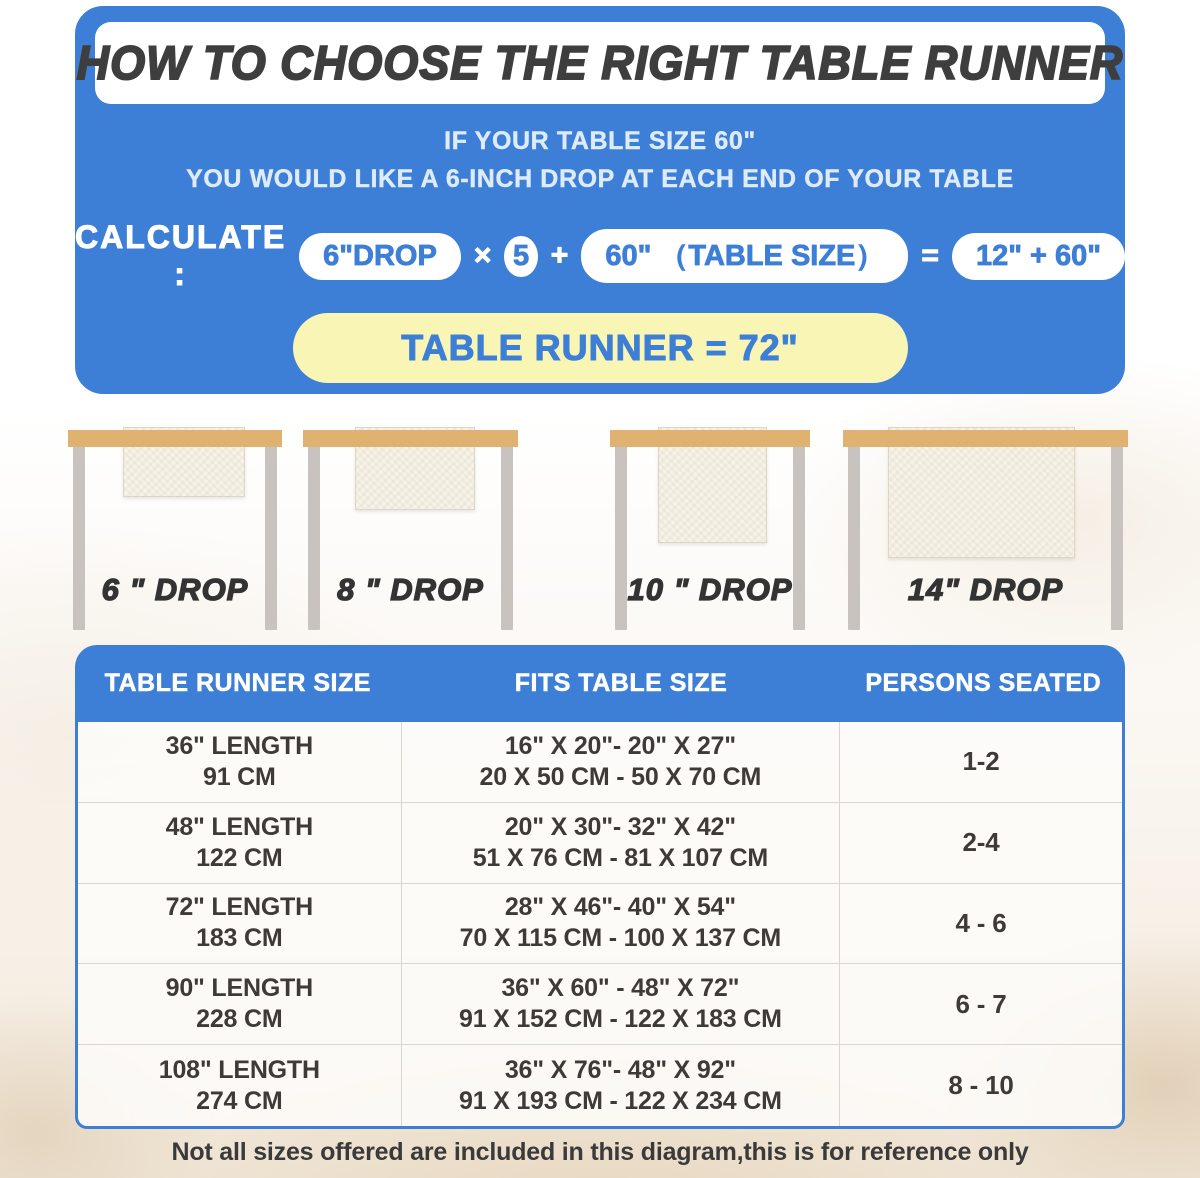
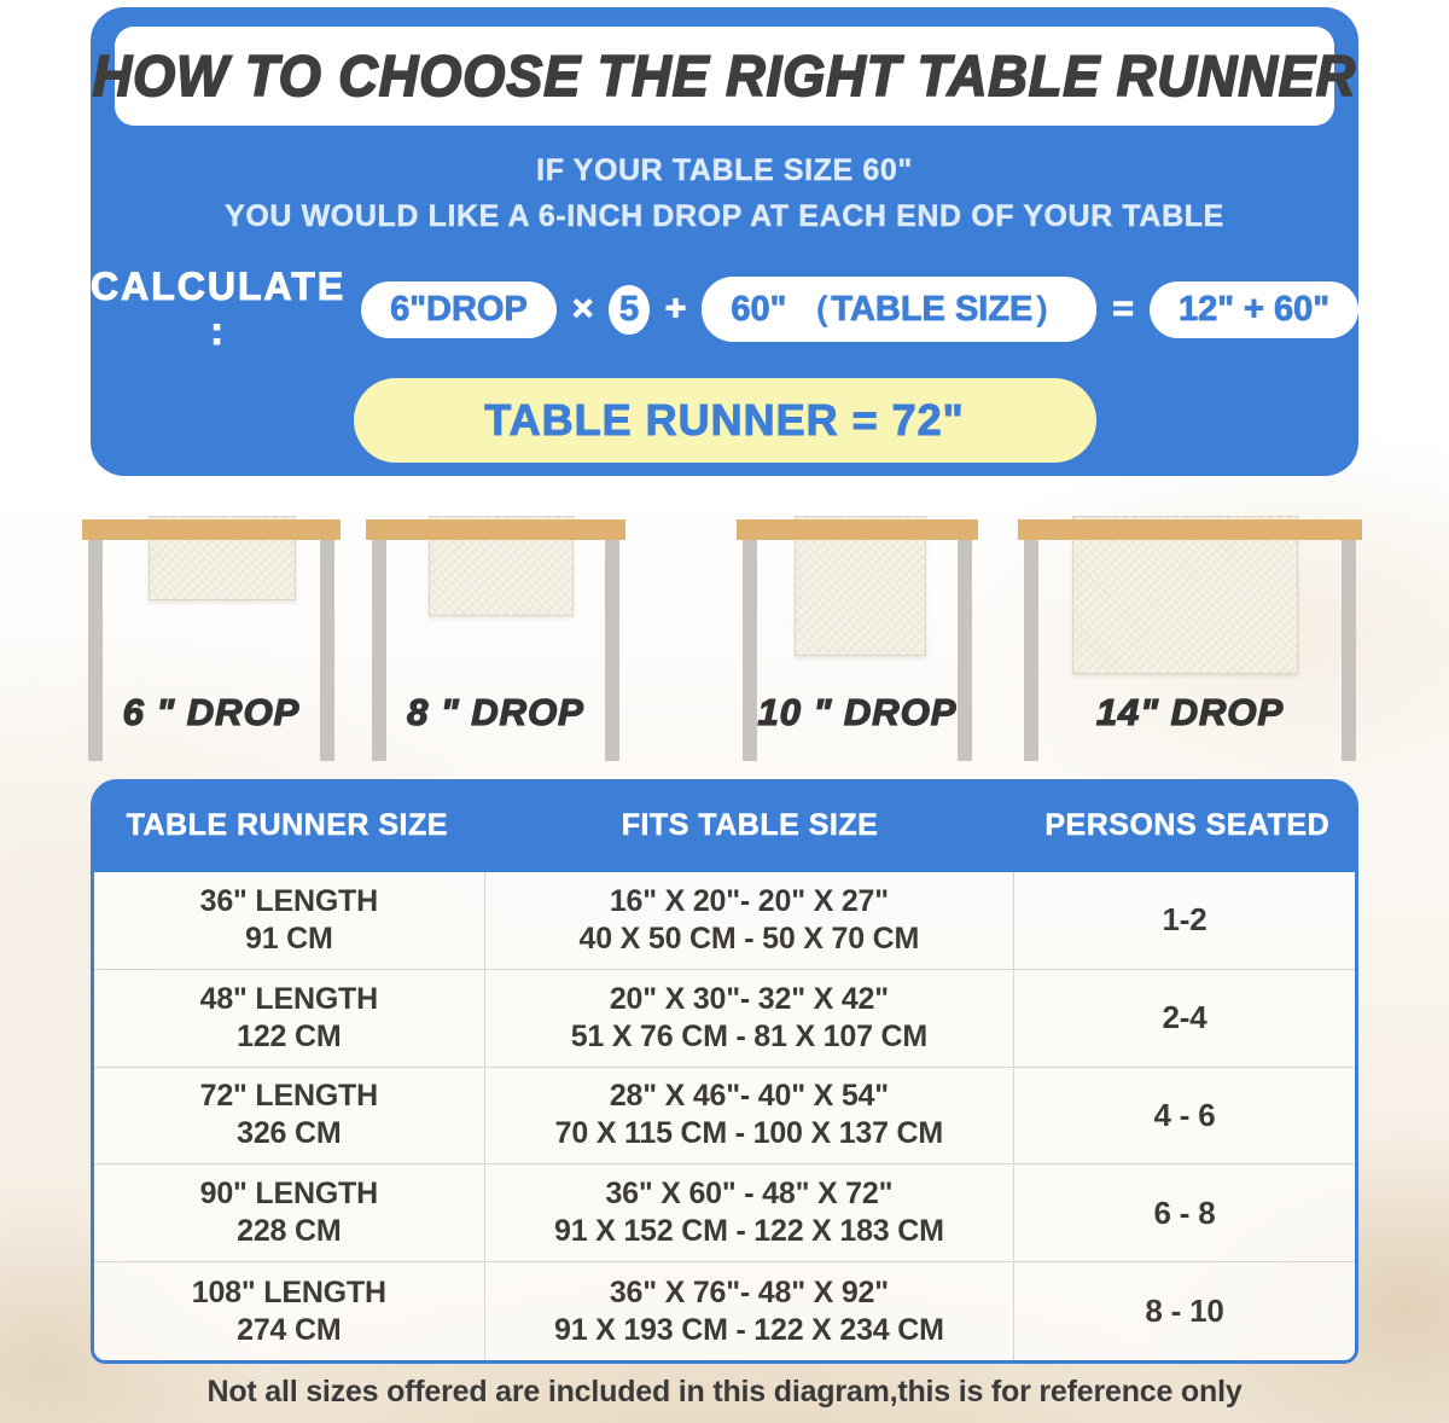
  HOW TO CHOOSE THE RIGHT TABLE RUNNER
  IF YOUR TABLE SIZE 60"
  YOU WOULD LIKE A 6-INCH DROP AT EACH END OF YOUR TABLE
  CALCULATE :
  6"DROP
  ×
  5
  +
  60" （TABLE SIZE）
  =
  12" + 60"
  TABLE RUNNER = 72"
  6 " DROP
  8 " DROP
  10 " DROP
  14" DROP
  TABLE RUNNER SIZE
  FITS TABLE SIZE
  PERSONS SEATED
  36" LENGTH
  91 CM
  16" X 20"- 20" X 27"
- 20 X 50 CM - 50 X 70 CM
+ 40 X 50 CM - 50 X 70 CM
  1-2
  48" LENGTH
  122 CM
  20" X 30"- 32" X 42"
  51 X 76 CM - 81 X 107 CM
  2-4
  72" LENGTH
- 183 CM
+ 326 CM
  28" X 46"- 40" X 54"
  70 X 115 CM - 100 X 137 CM
  4 - 6
  90" LENGTH
  228 CM
  36" X 60" - 48" X 72"
  91 X 152 CM - 122 X 183 CM
- 6 - 7
+ 6 - 8
  108" LENGTH
  274 CM
  36" X 76"- 48" X 92"
  91 X 193 CM - 122 X 234 CM
  8 - 10
  Not all sizes offered are included in this diagram,this is for reference only
